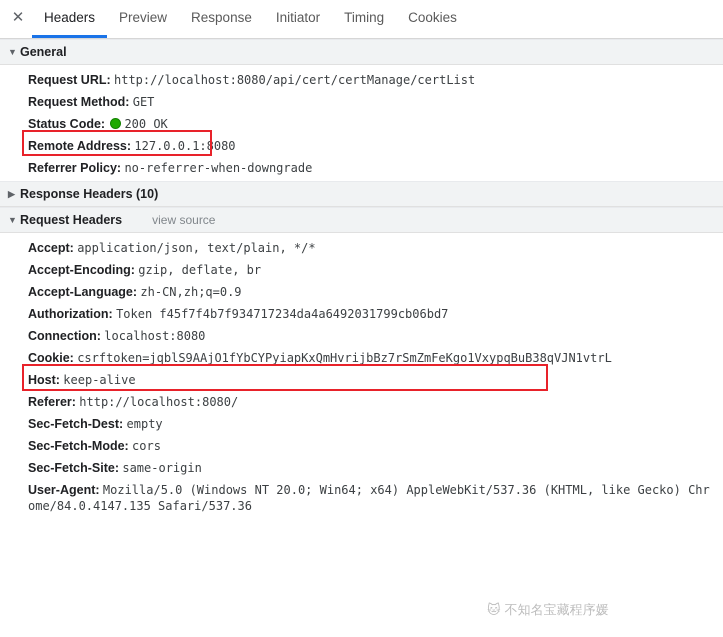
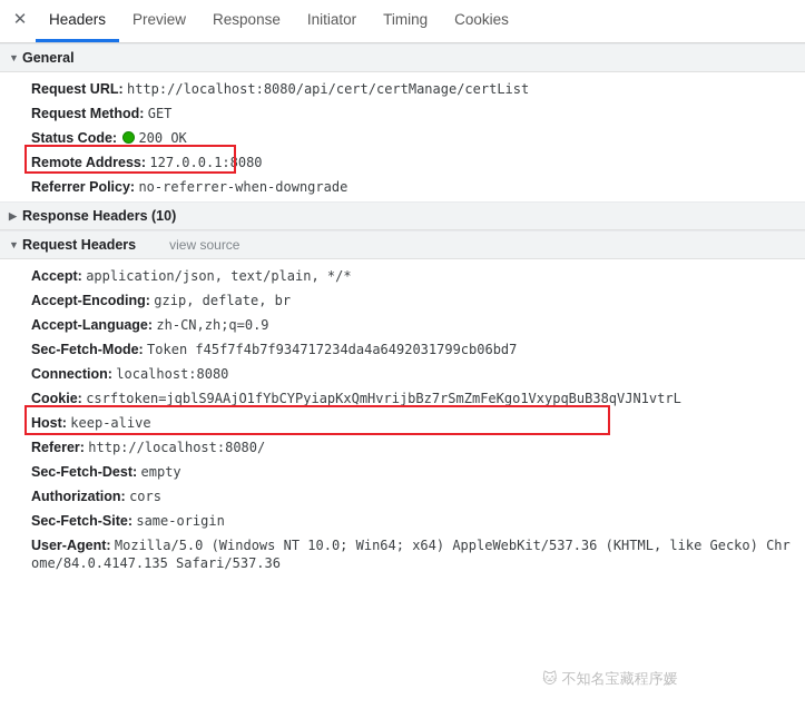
  ✕
  Headers
  Preview
  Response
  Initiator
  Timing
  Cookies
  ▼
  General
  Request URL: http://localhost:8080/api/cert/certManage/certList
  Request Method: GET
  Status Code: 200 OK
  Remote Address: 127.0.0.1:8080
  Referrer Policy: no-referrer-when-downgrade
  ▶
  Response Headers (10)
  ▼
  Request Headers
  view source
  Accept: application/json, text/plain, */*
  Accept-Encoding: gzip, deflate, br
  Accept-Language: zh-CN,zh;q=0.9
- Authorization: Token f45f7f4b7f934717234da4a6492031799cb06bd7
+ Sec-Fetch-Mode: Token f45f7f4b7f934717234da4a6492031799cb06bd7
  Connection: localhost:8080
  Cookie: csrftoken=jqblS9AAjO1fYbCYPyiapKxQmHvrijbBz7rSmZmFeKgo1VxypqBuB38qVJN1vtrL
  Host: keep-alive
  Referer: http://localhost:8080/
  Sec-Fetch-Dest: empty
- Sec-Fetch-Mode: cors
+ Authorization: cors
  Sec-Fetch-Site: same-origin
- User-Agent: Mozilla/5.0 (Windows NT 20.0; Win64; x64) AppleWebKit/537.36 (KHTML, like Gecko) Chrome/84.0.4147.135 Safari/537.36
+ User-Agent: Mozilla/5.0 (Windows NT 10.0; Win64; x64) AppleWebKit/537.36 (KHTML, like Gecko) Chrome/84.0.4147.135 Safari/537.36
  🐱
  不知名宝藏程序媛
